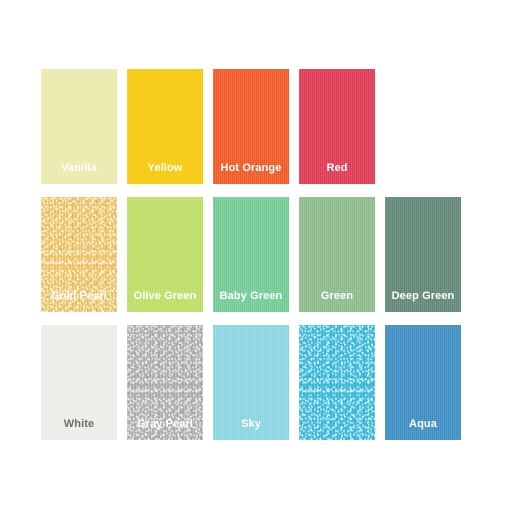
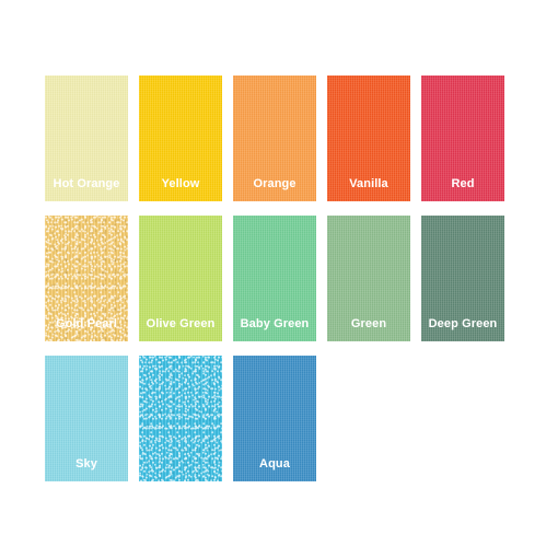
- Vanilla
+ Hot Orange
  Yellow
+ Orange
- Hot Orange
+ Vanilla
  Red
  Gold Pearl
  Olive Green
  Baby Green
  Green
  Deep Green
- White
- Gray Pearl
  Sky
  Aqua
